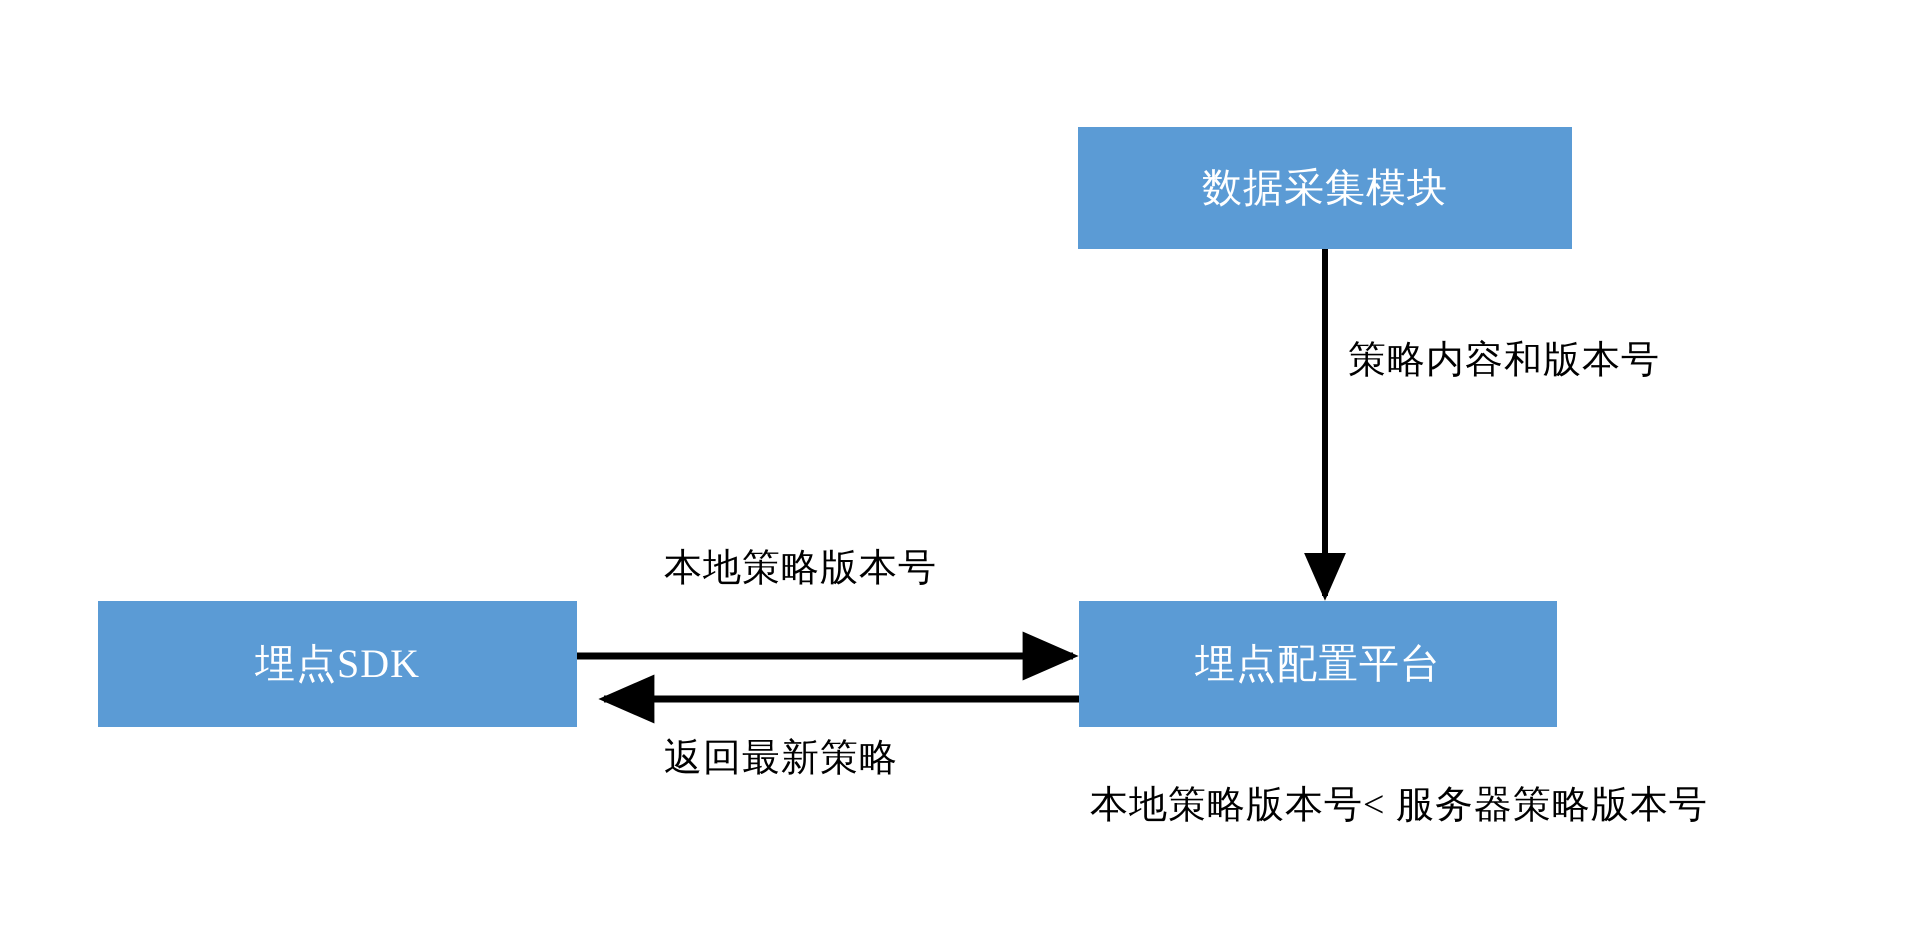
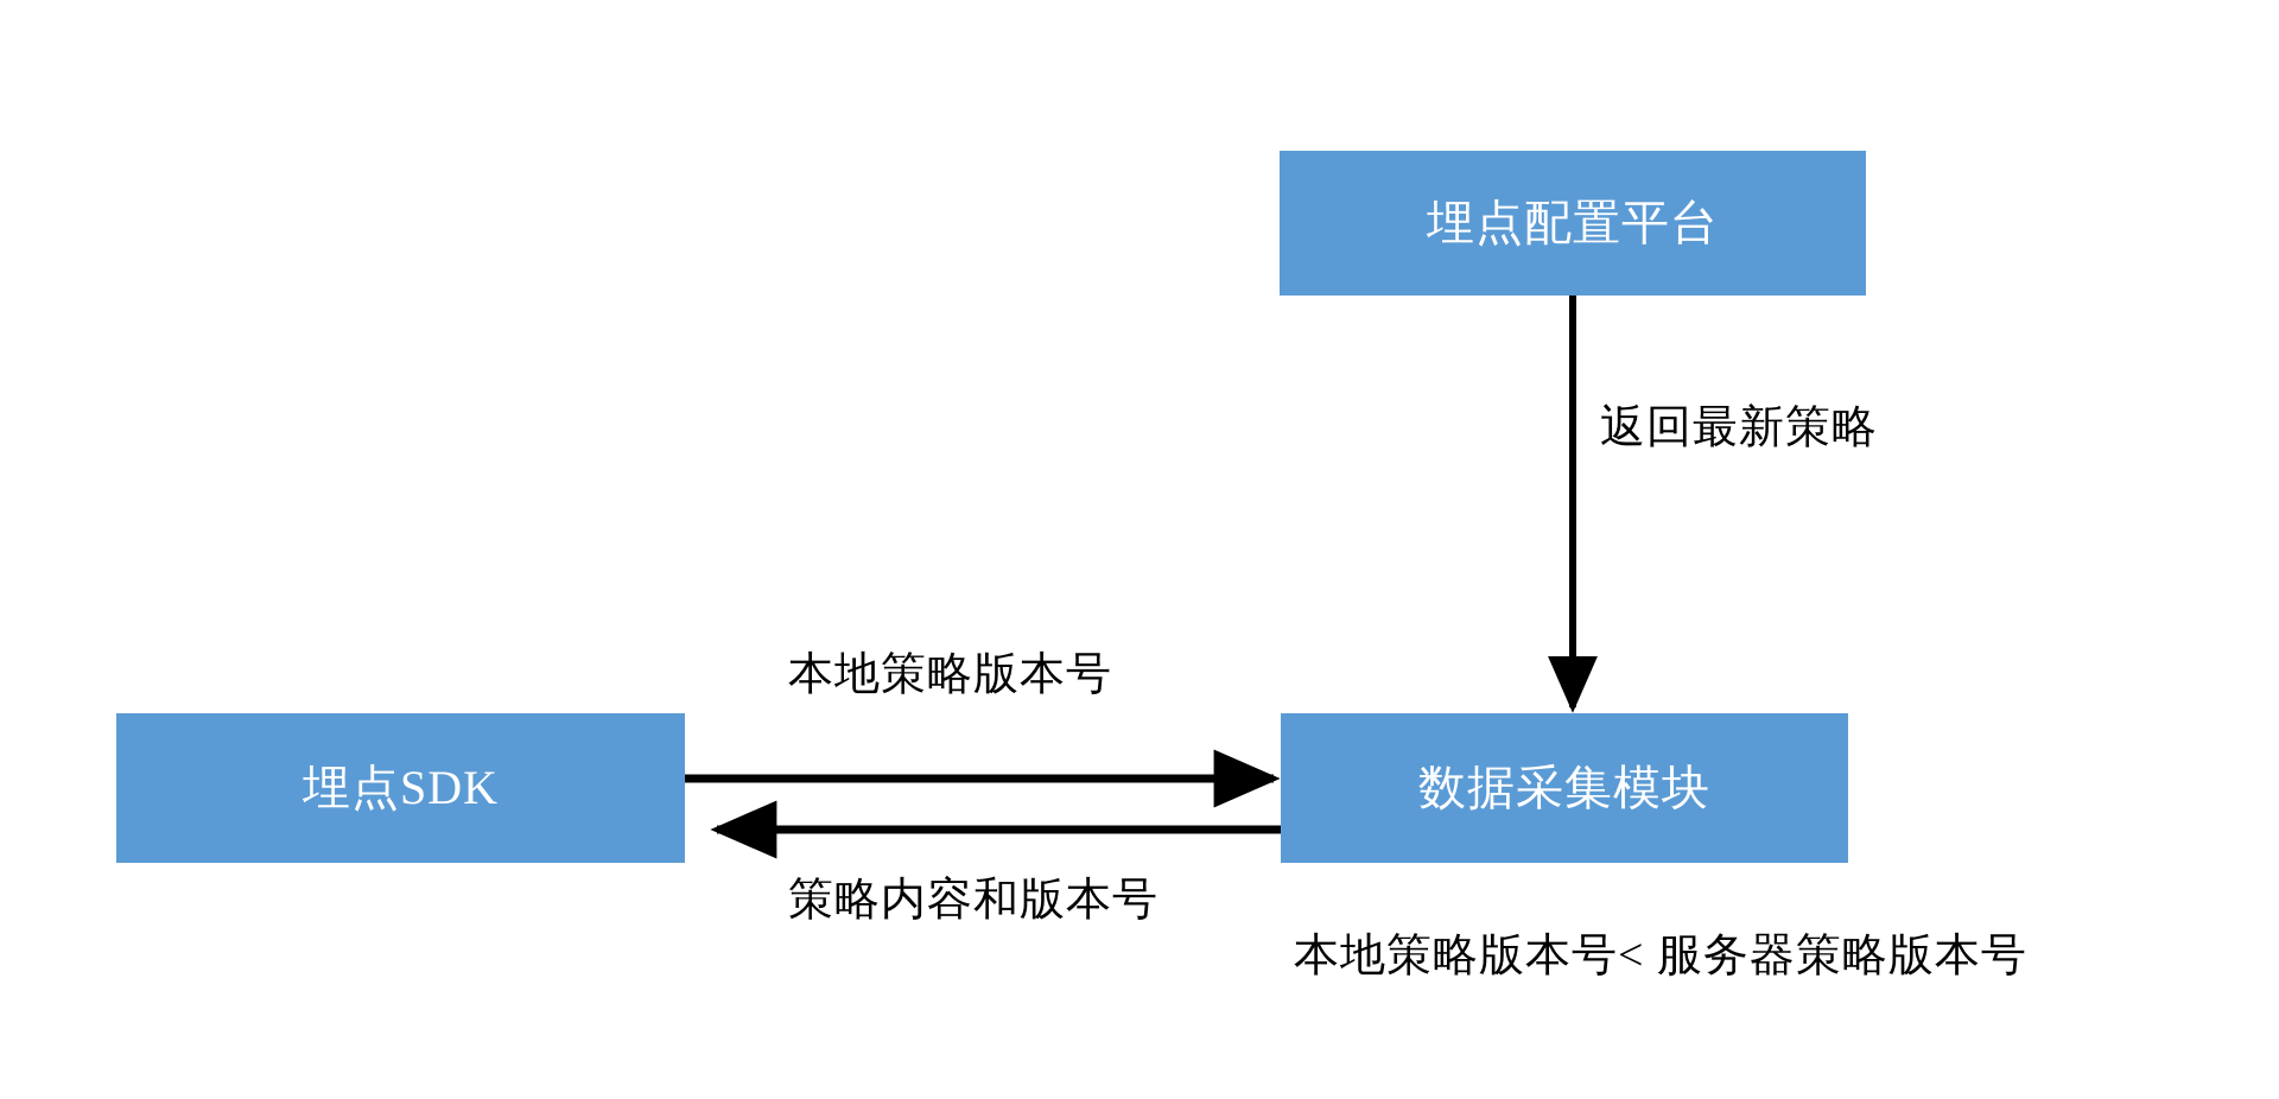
- 数据采集模块
+ 埋点配置平台
  埋点SDK
- 埋点配置平台
+ 数据采集模块
- 策略内容和版本号
+ 返回最新策略
  本地策略版本号
- 返回最新策略
+ 策略内容和版本号
  本地策略版本号< 服务器策略版本号
